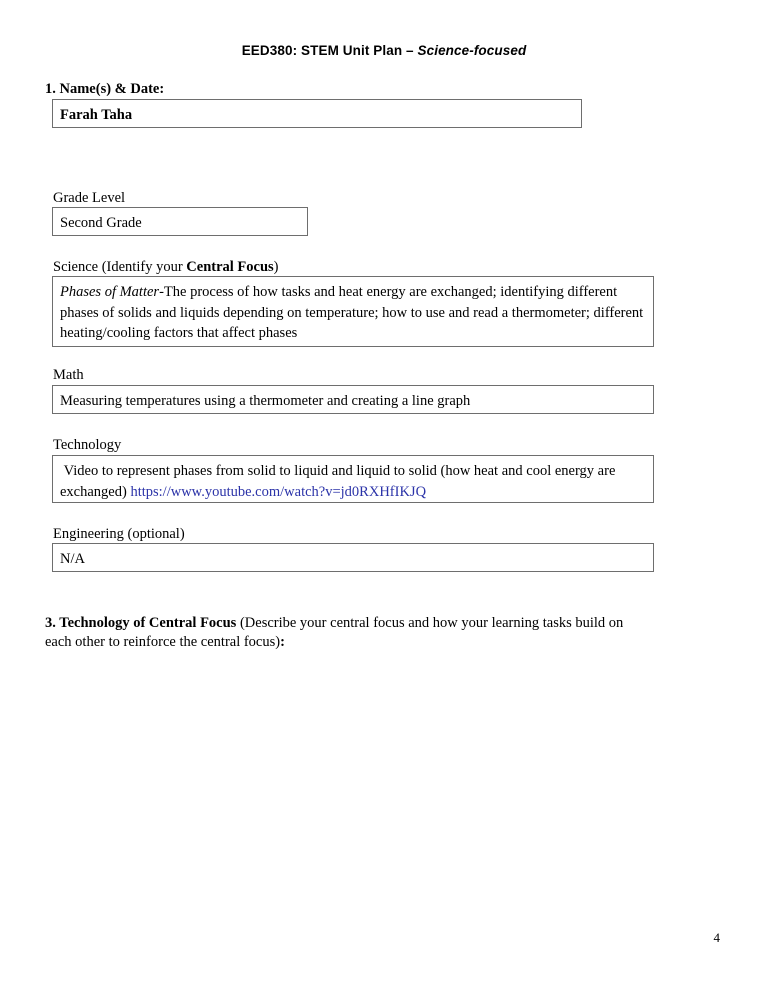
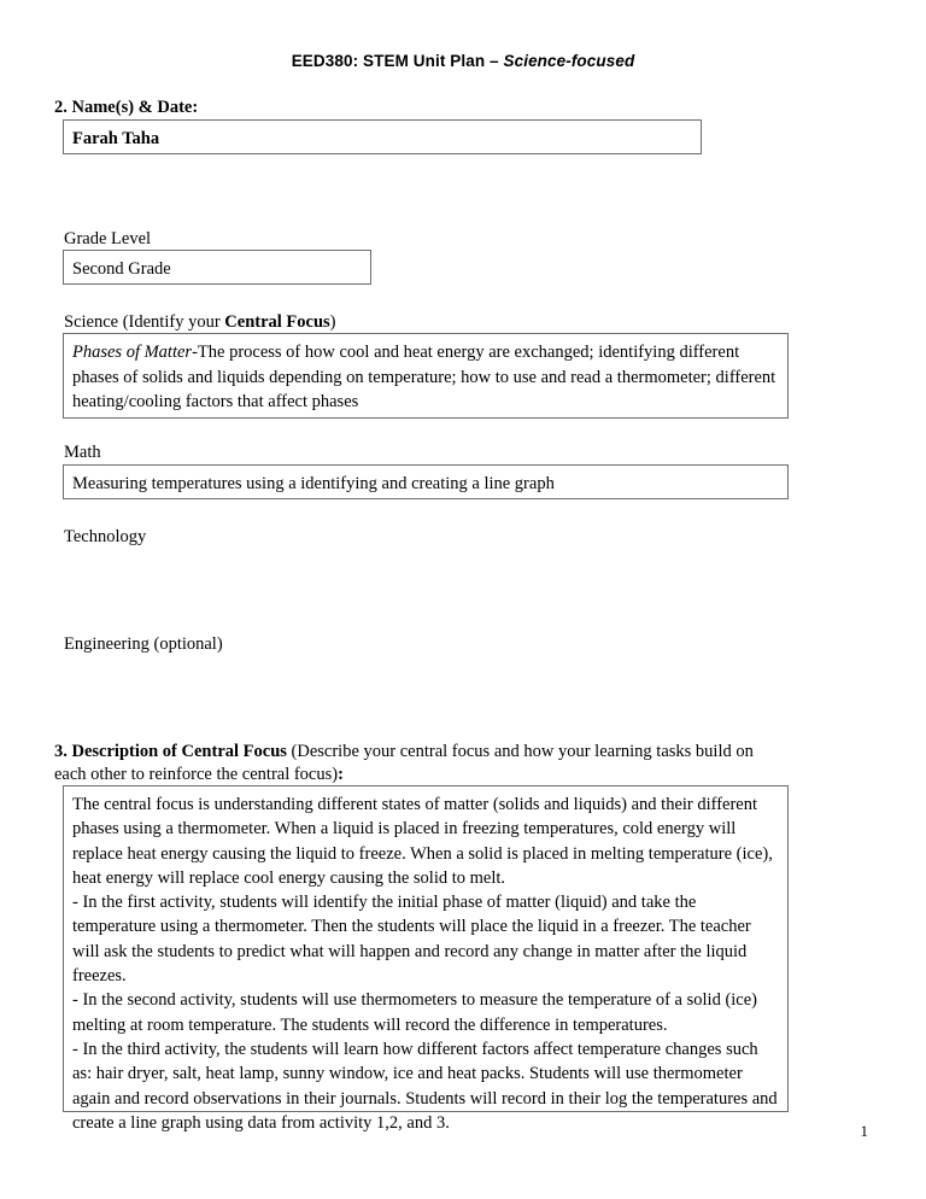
  EED380: STEM Unit Plan – Science-focused
- 1. Name(s) & Date:
+ 2. Name(s) & Date:
  Farah Taha
  Grade Level
  Second Grade
  Science (Identify your Central Focus)
- Phases of Matter-The process of how tasks and heat energy are exchanged; identifying different phases of solids and liquids depending on temperature; how to use and read a thermometer; different heating/cooling factors that affect phases
+ Phases of Matter-The process of how cool and heat energy are exchanged; identifying different phases of solids and liquids depending on temperature; how to use and read a thermometer; different heating/cooling factors that affect phases
  Math
- Measuring temperatures using a thermometer and creating a line graph
+ Measuring temperatures using a identifying and creating a line graph
  Technology
- Video to represent phases from solid to liquid and liquid to solid (how heat and cool energy are exchanged) https://www.youtube.com/watch?v=jd0RXHfIKJQ
  Engineering (optional)
- N/A
- 3. Technology of Central Focus (Describe your central focus and how your learning tasks build on each other to reinforce the central focus):
+ 3. Description of Central Focus (Describe your central focus and how your learning tasks build on each other to reinforce the central focus):
+ The central focus is understanding different states of matter (solids and liquids) and their different phases using a thermometer. When a liquid is placed in freezing temperatures, cold energy will replace heat energy causing the liquid to freeze. When a solid is placed in melting temperature (ice), heat energy will replace cool energy causing the solid to melt.
+ - In the first activity, students will identify the initial phase of matter (liquid) and take the temperature using a thermometer. Then the students will place the liquid in a freezer. The teacher will ask the students to predict what will happen and record any change in matter after the liquid freezes.
+ - In the second activity, students will use thermometers to measure the temperature of a solid (ice) melting at room temperature. The students will record the difference in temperatures.
+ - In the third activity, the students will learn how different factors affect temperature changes such as: hair dryer, salt, heat lamp, sunny window, ice and heat packs. Students will use thermometer again and record observations in their journals. Students will record in their log the temperatures and create a line graph using data from activity 1,2, and 3.
- 4
+ 1
